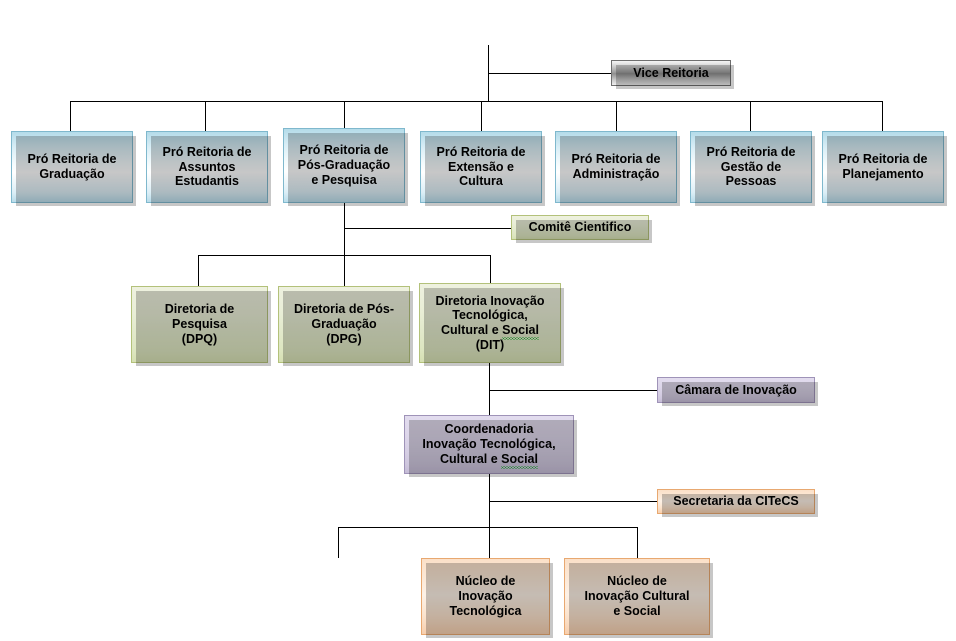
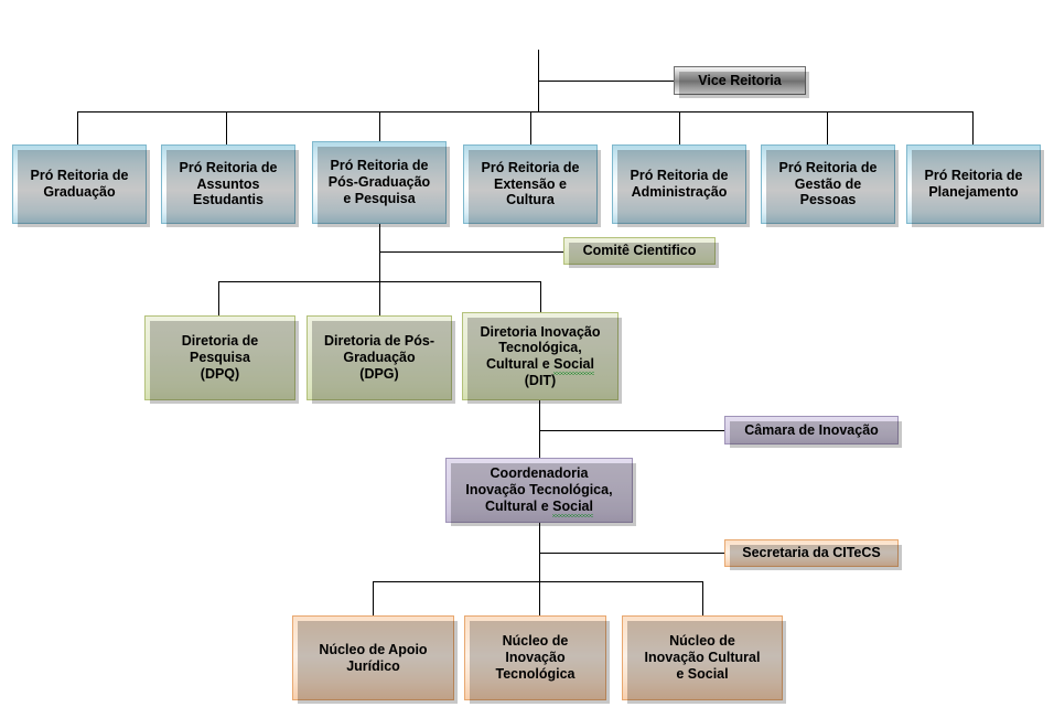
  Vice Reitoria
  Pró Reitoria de
  Graduação
  Pró Reitoria de
  Assuntos
  Estudantis
  Pró Reitoria de
  Pós-Graduação
  e Pesquisa
  Pró Reitoria de
  Extensão e
  Cultura
  Pró Reitoria de
  Administração
  Pró Reitoria de
  Gestão de
  Pessoas
  Pró Reitoria de
  Planejamento
  Comitê Cientifico
  Diretoria de
  Pesquisa
  (DPQ)
  Diretoria de Pós-
  Graduação
  (DPG)
  Diretoria Inovação
  Tecnológica,
  Cultural e Social
  (DIT)
  Câmara de Inovação
  Coordenadoria
  Inovação Tecnológica,
  Cultural e Social
  Secretaria da CITeCS
+ Núcleo de Apoio
+ Jurídico
  Núcleo de
  Inovação
  Tecnológica
  Núcleo de
  Inovação Cultural
  e Social
